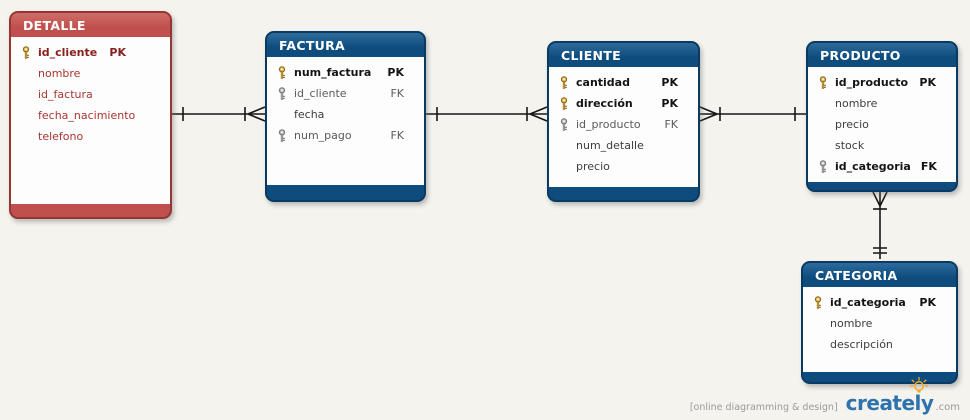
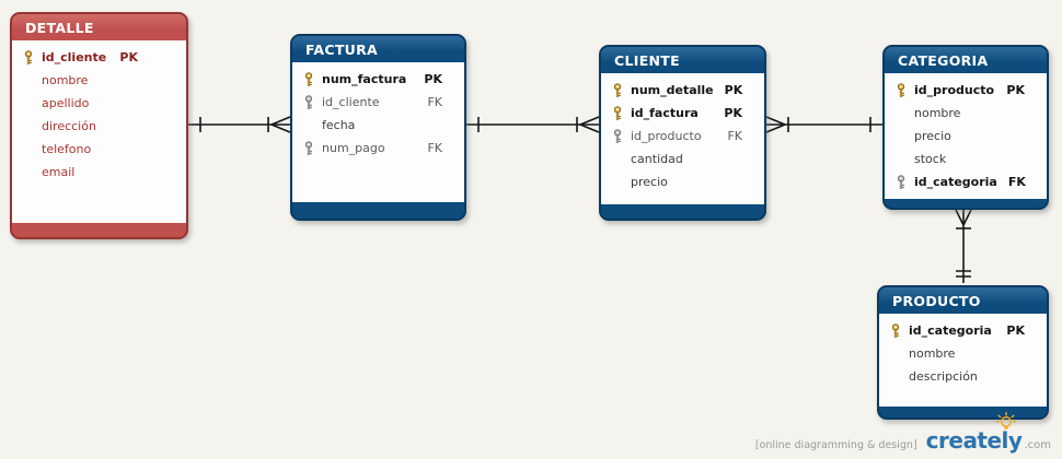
  DETALLE
  id_cliente
  PK
  nombre
+ apellido
- id_factura
+ dirección
- fecha_nacimiento
  telefono
+ email
  FACTURA
  num_factura
  PK
  id_cliente
  FK
  fecha
  num_pago
  FK
  CLIENTE
- cantidad
+ num_detalle
  PK
- dirección
+ id_factura
  PK
  id_producto
  FK
- num_detalle
+ cantidad
  precio
- PRODUCTO
+ CATEGORIA
  id_producto
  PK
  nombre
  precio
  stock
  id_categoria
  FK
- CATEGORIA
+ PRODUCTO
  id_categoria
  PK
  nombre
  descripción
  [online diagramming & design]
  creately
  .com
